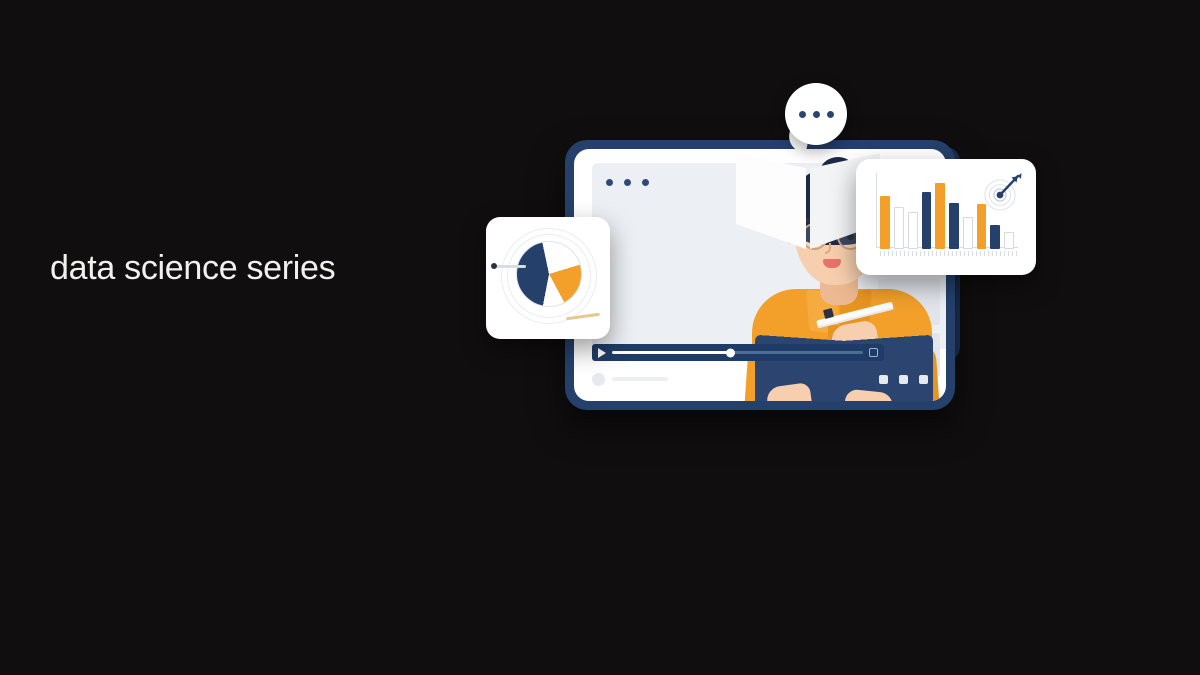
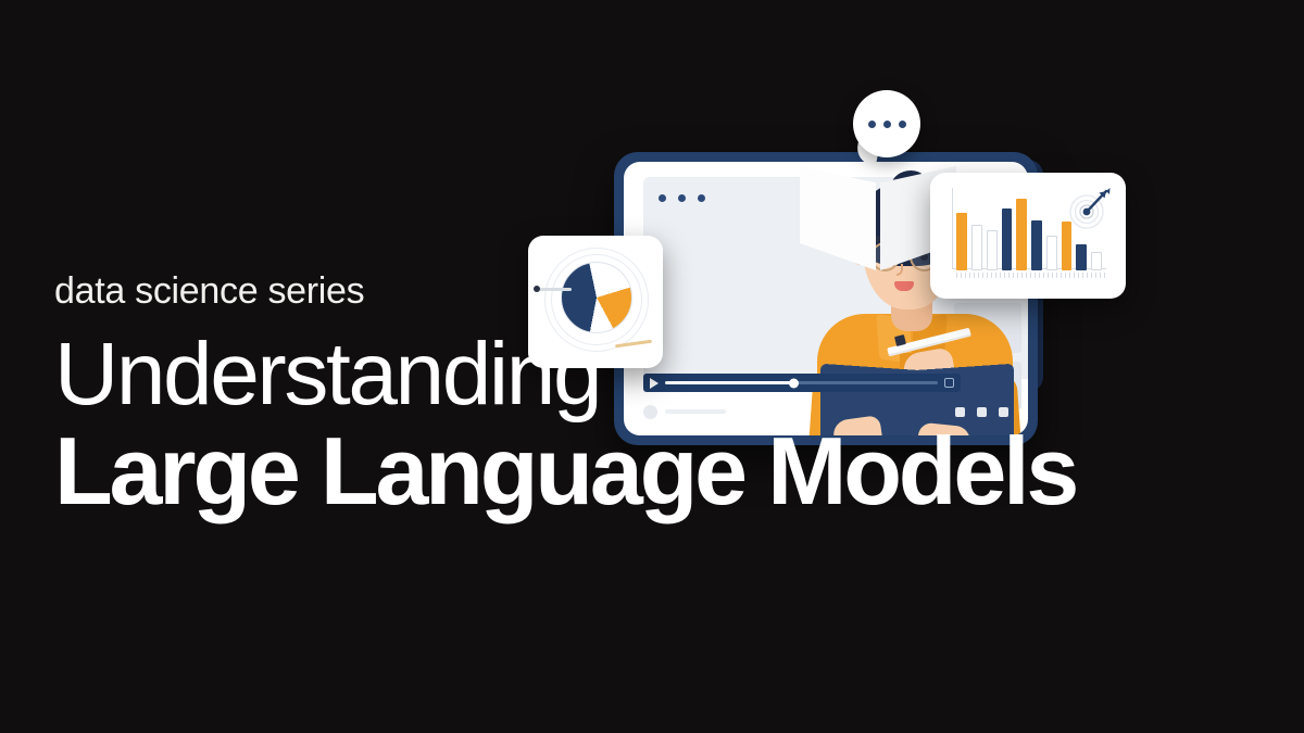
  data science series
+ Understanding
+ Large Language Models
